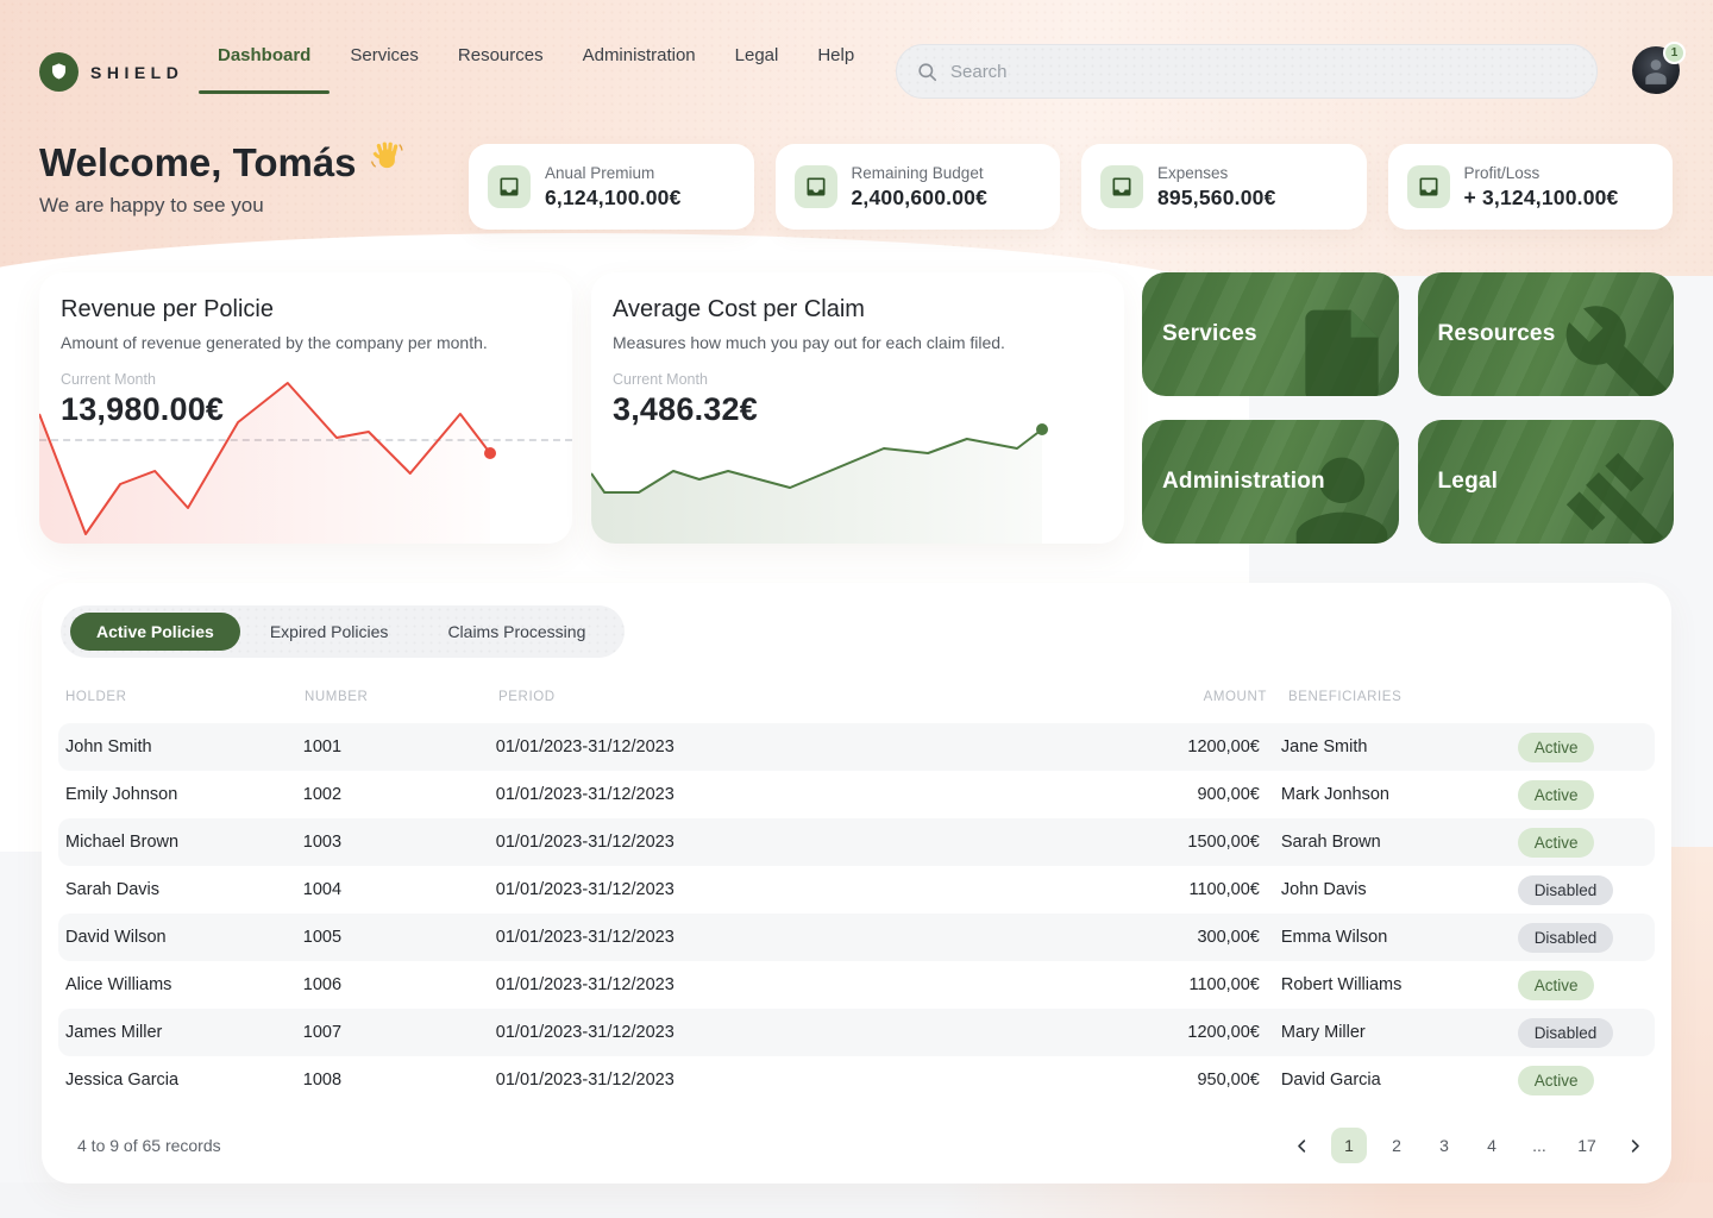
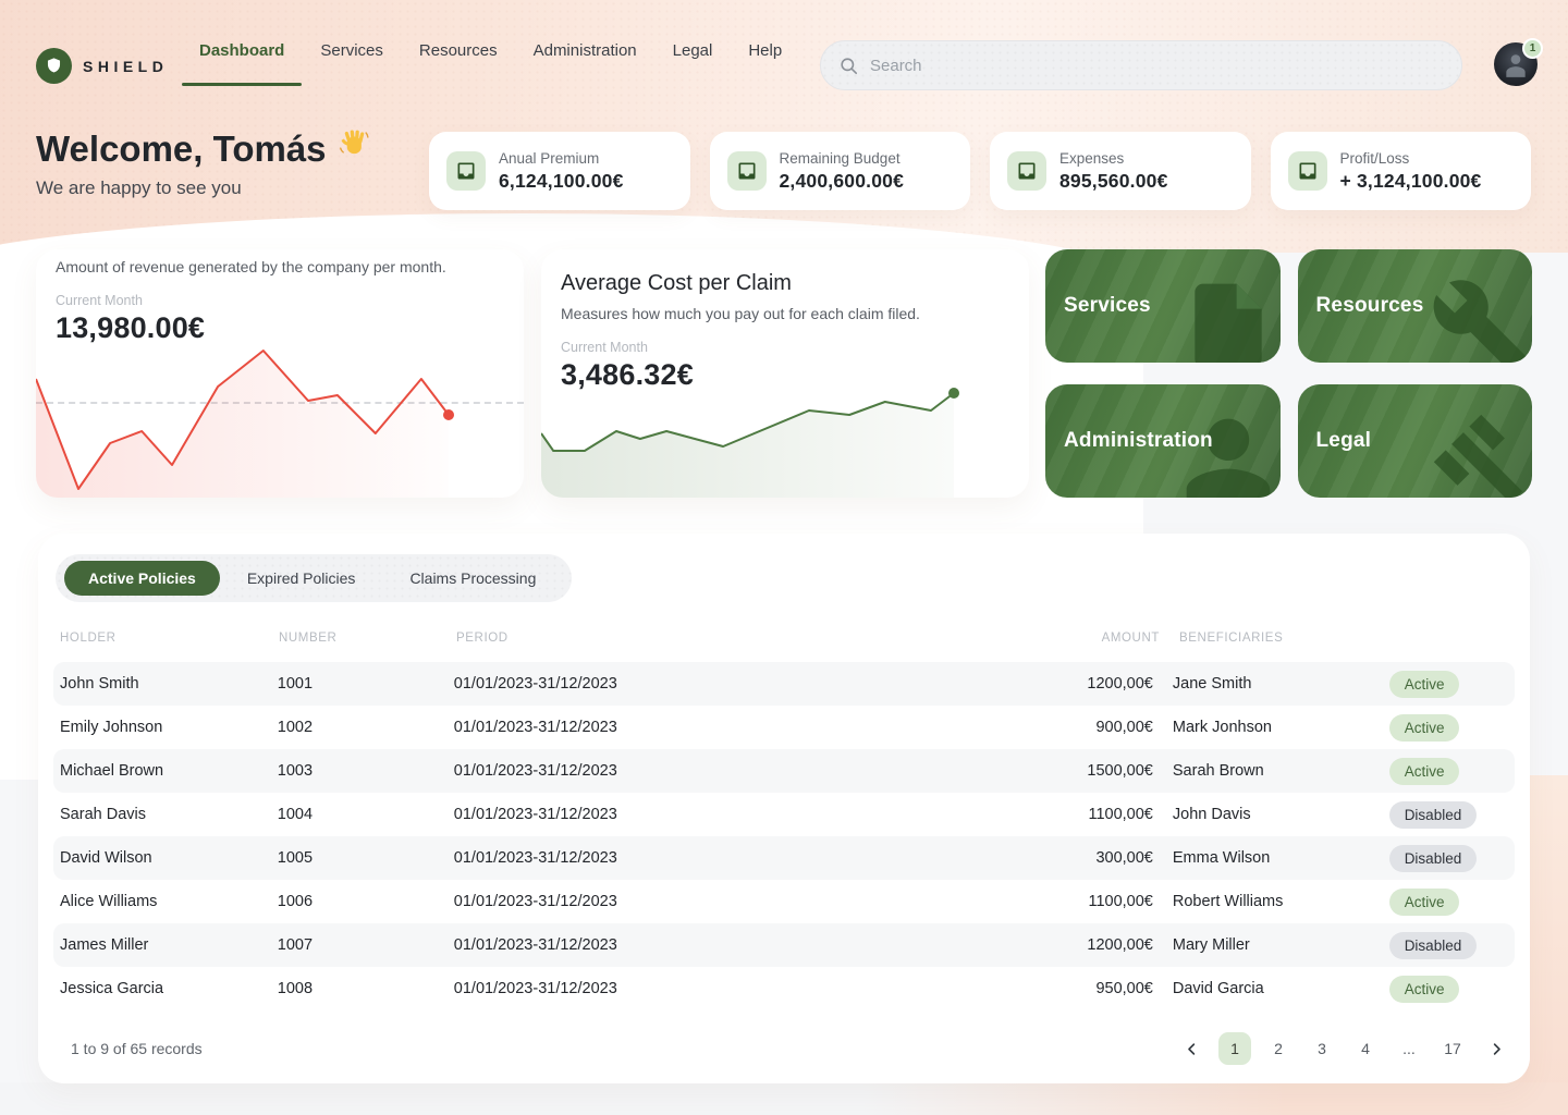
  SHIELD
  Dashboard
  Services
  Resources
  Administration
  Legal
  Help
  Search
  1
  Welcome, Tomás
  We are happy to see you
  Anual Premium
  6,124,100.00€
  Remaining Budget
  2,400,600.00€
  Expenses
  895,560.00€
  Profit/Loss
  + 3,124,100.00€
- Revenue per Policie
  Amount of revenue generated by the company per month.
  Current Month
  13,980.00€
  Average Cost per Claim
  Measures how much you pay out for each claim filed.
  Current Month
  3,486.32€
  Services
  Resources
  Administration
  Legal
  Active Policies
  Expired Policies
  Claims Processing
  HOLDER
  NUMBER
  PERIOD
  AMOUNT
  BENEFICIARIES
  John Smith
  1001
  01/01/2023-31/12/2023
  1200,00€
  Jane Smith
  Active
  Emily Johnson
  1002
  01/01/2023-31/12/2023
  900,00€
  Mark Jonhson
  Active
  Michael Brown
  1003
  01/01/2023-31/12/2023
  1500,00€
  Sarah Brown
  Active
  Sarah Davis
  1004
  01/01/2023-31/12/2023
  1100,00€
  John Davis
  Disabled
  David Wilson
  1005
  01/01/2023-31/12/2023
  300,00€
  Emma Wilson
  Disabled
  Alice Williams
  1006
  01/01/2023-31/12/2023
  1100,00€
  Robert Williams
  Active
  James Miller
  1007
  01/01/2023-31/12/2023
  1200,00€
  Mary Miller
  Disabled
  Jessica Garcia
  1008
  01/01/2023-31/12/2023
  950,00€
  David Garcia
  Active
- 4 to 9 of 65 records
+ 1 to 9 of 65 records
  1
  2
  3
  4
  ...
  17
